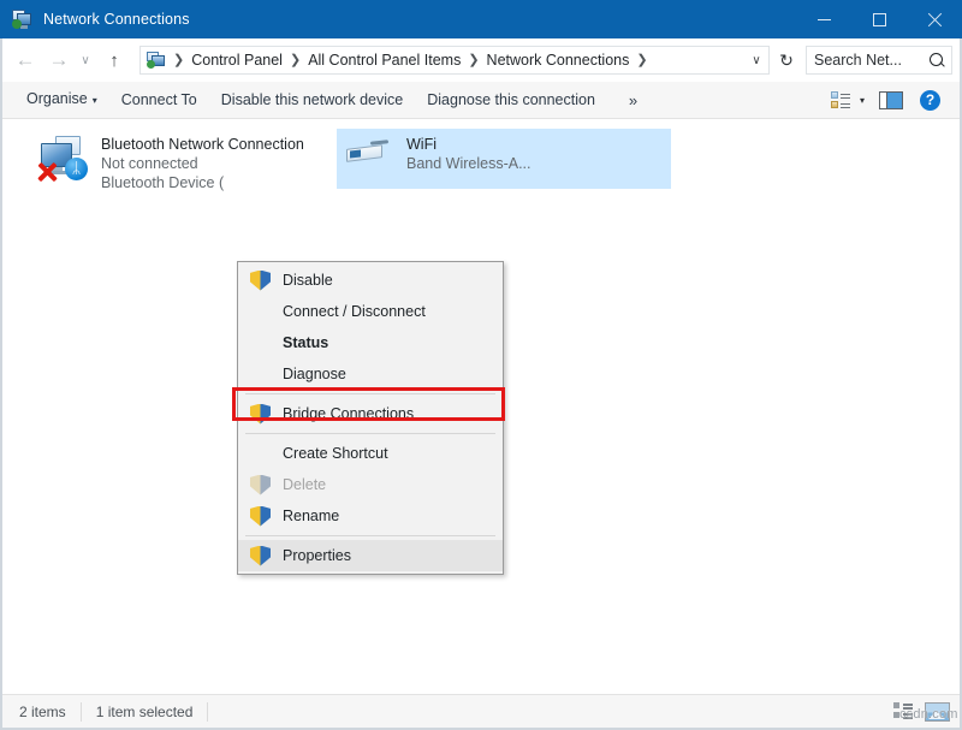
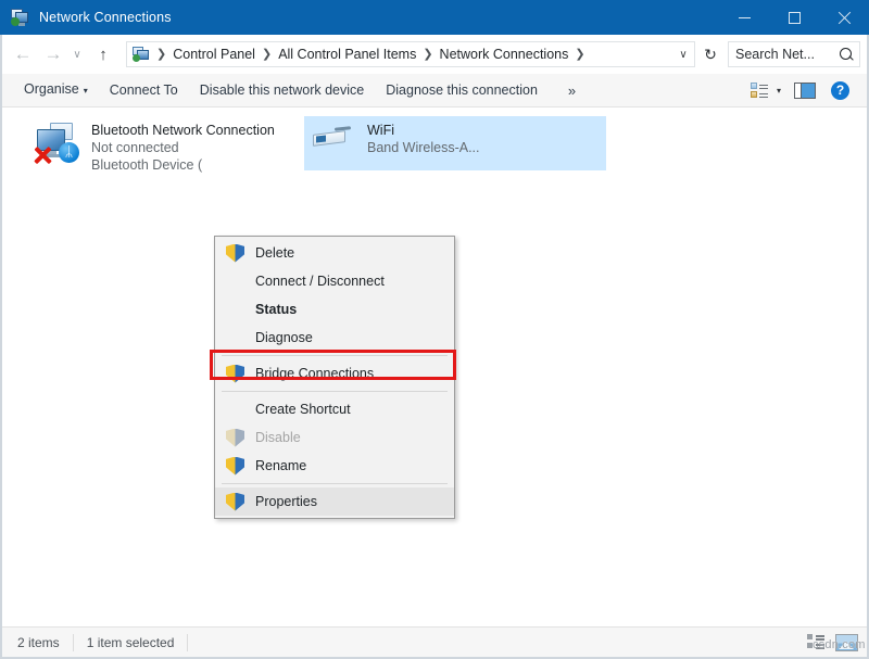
  Network Connections
  ←
  →
  ∨
  ↑
  ❯
  Control Panel
  ❯
  All Control Panel Items
  ❯
  Network Connections
  ❯
  ∨
  ↻
  Search Net...
  Organise ▾
  Connect To
  Disable this network device
  Diagnose this connection
  »
  ▾
  ?
  ᛦ
  Bluetooth Network Connection
  Not connected
  Bluetooth Device (
  WiFi
  Band Wireless-A...
- Disable
+ Delete
  Connect / Disconnect
  Status
  Diagnose
  Bridge Connections
  Create Shortcut
- Delete
+ Disable
  Rename
  Properties
  2 items
  1 item selected
  csdn.com
